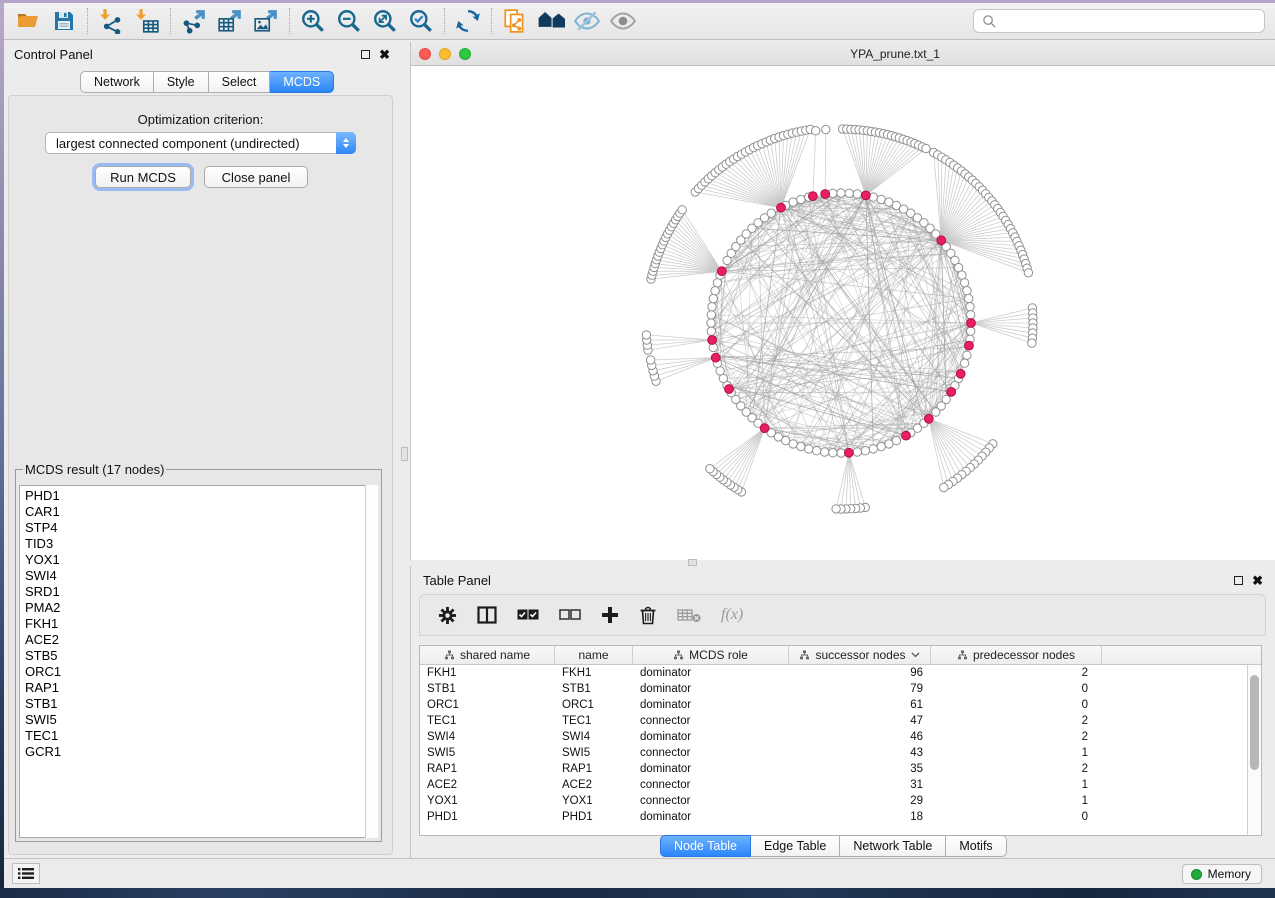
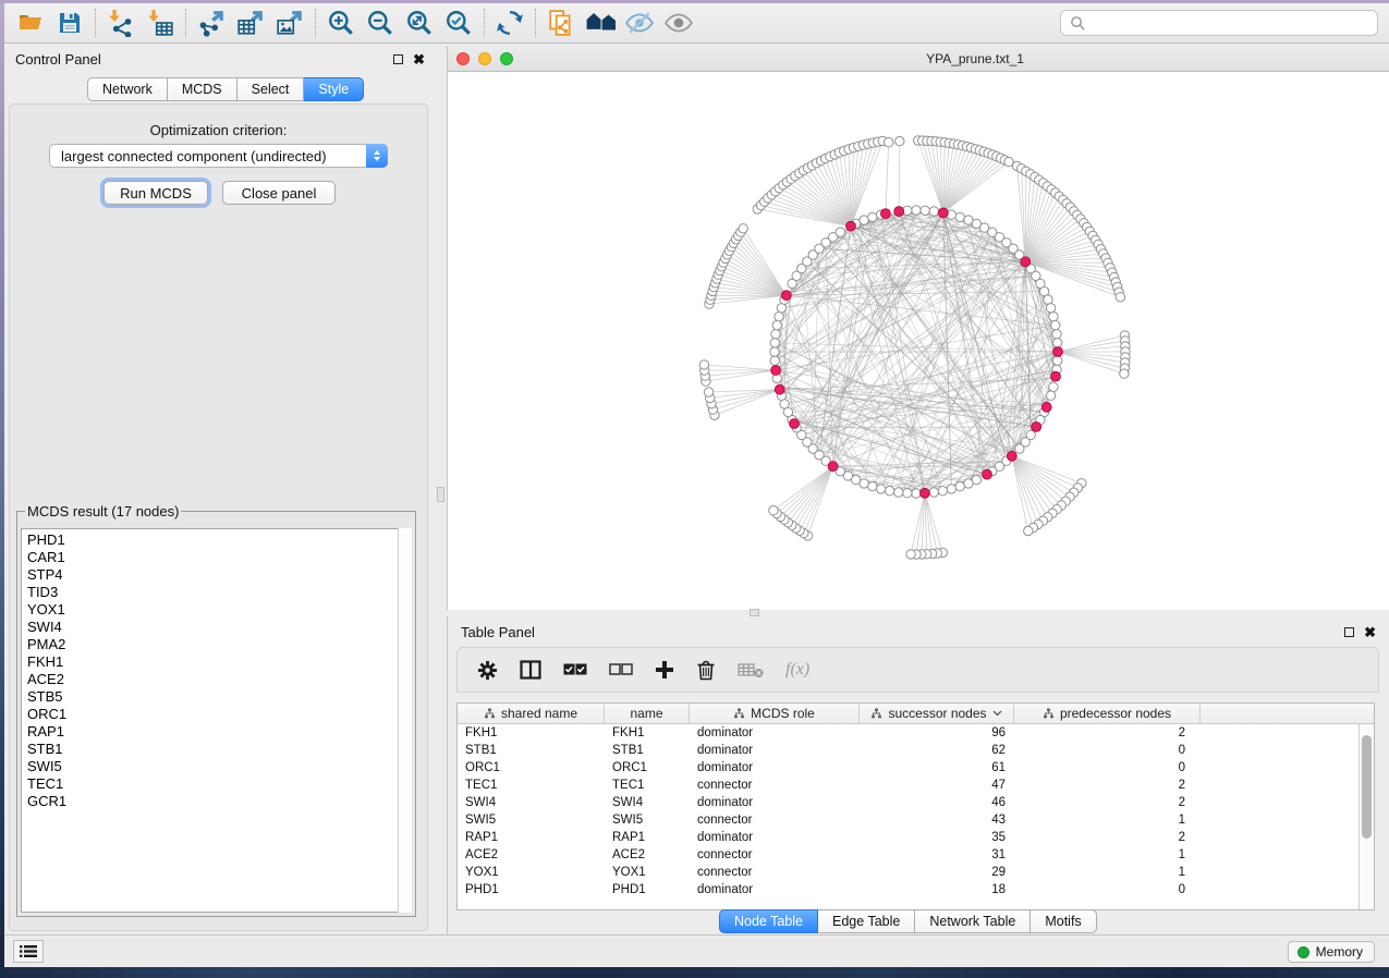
  Control Panel
  ✖
  Network
- Style
+ MCDS
  Select
- MCDS
+ Style
  Optimization criterion:
  largest connected component (undirected)
  Run MCDS
  Close panel
  MCDS result (17 nodes)
  PHD1
  CAR1
  STP4
  TID3
  YOX1
  SWI4
- SRD1
  PMA2
  FKH1
  ACE2
  STB5
  ORC1
  RAP1
  STB1
  SWI5
  TEC1
  GCR1
  YPA_prune.txt_1
  Table Panel
  ✖
  f(x)
  shared name
  name
  MCDS role
  successor nodes
  predecessor nodes
  FKH1
  FKH1
  dominator
  96
  2
  STB1
  STB1
  dominator
- 79
+ 62
  0
  ORC1
  ORC1
  dominator
  61
  0
  TEC1
  TEC1
  connector
  47
  2
  SWI4
  SWI4
  dominator
  46
  2
  SWI5
  SWI5
  connector
  43
  1
  RAP1
  RAP1
  dominator
  35
  2
  ACE2
  ACE2
  connector
  31
  1
  YOX1
  YOX1
  connector
  29
  1
  PHD1
  PHD1
  dominator
  18
  0
  Node Table
  Edge Table
  Network Table
  Motifs
  Memory
